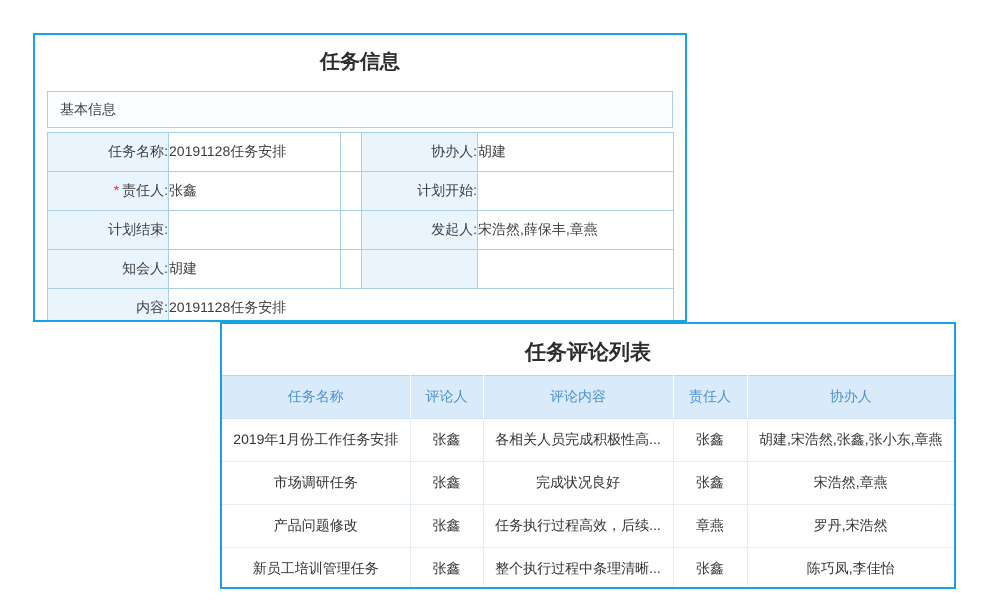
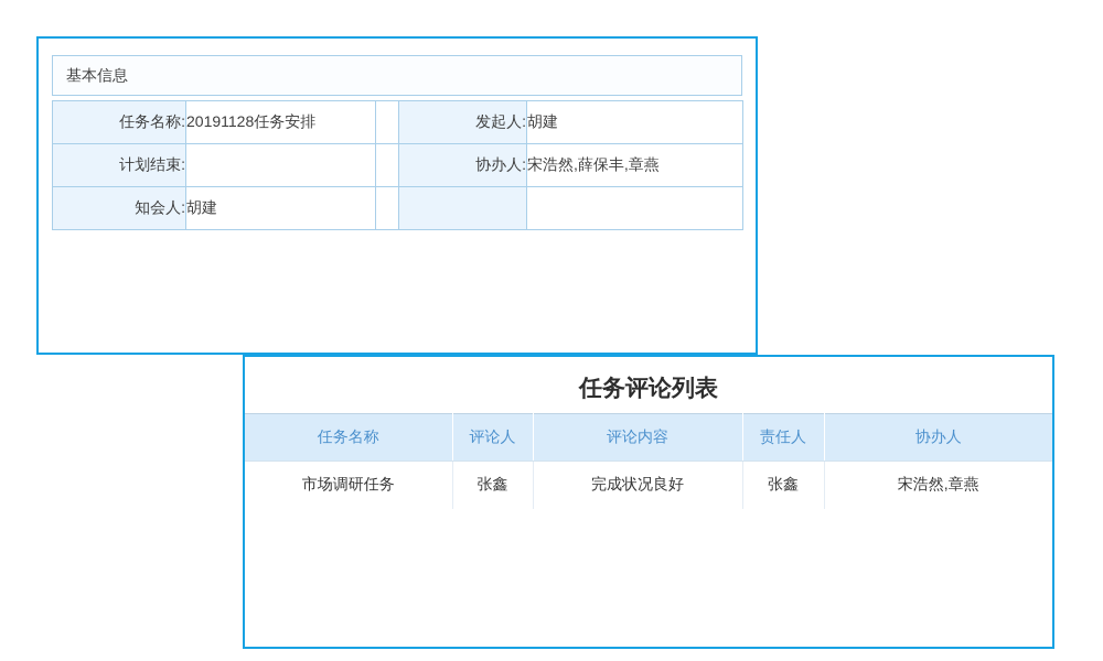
- 任务信息
  基本信息
- 任务名称:	20191128任务安排		协办人:	胡建
+ 任务名称:	20191128任务安排		发起人:	胡建
- * 责任人:	张鑫		计划开始:
- 计划结束:			发起人:	宋浩然,薛保丰,章燕
+ 计划结束:			协办人:	宋浩然,薛保丰,章燕
  知会人:	胡建
- 内容:	20191128任务安排
  任务评论列表
  任务名称	评论人	评论内容	责任人	协办人
- 2019年1月份工作任务安排	张鑫	各相关人员完成积极性高...	张鑫	胡建,宋浩然,张鑫,张小东,章燕
  市场调研任务	张鑫	完成状况良好	张鑫	宋浩然,章燕
- 产品问题修改	张鑫	任务执行过程高效，后续...	章燕	罗丹,宋浩然
- 新员工培训管理任务	张鑫	整个执行过程中条理清晰...	张鑫	陈巧凤,李佳怡
